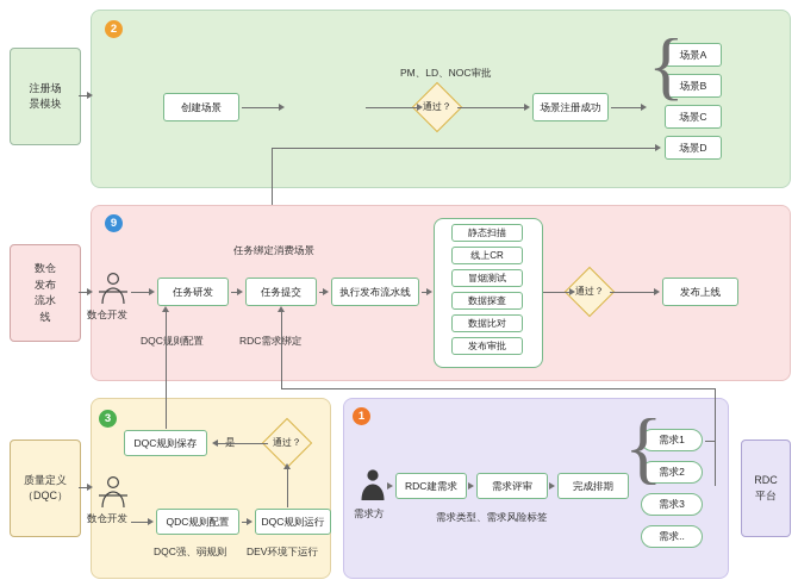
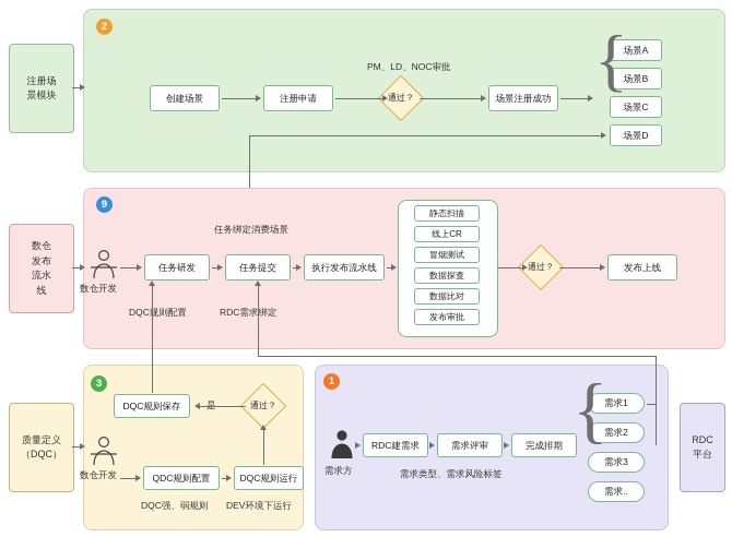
  注册场景模块
  2
  PM、LD、NOC审批
  创建场景
+ 注册申请
  场景注册成功
  通过？
  场景A
  场景B
  场景C
  场景D
  {
  数仓发布流水线
  9
  数仓开发
  任务绑定消费场景
  任务研发
  任务提交
  执行发布流水线
  DQC规则配置
  RDC需求绑定
  静态扫描
  线上CR
  冒烟测试
  数据探查
  数据比对
  发布审批
  通过？
  发布上线
  质量定义（DQC）
  3
  DQC规则保存
  通过？
  是
  数仓开发
  QDC规则配置
  DQC规则运行
  DQC强、弱规则
  DEV环境下运行
  RDC平台
  1
  需求方
  RDC建需求
  需求评审
  完成排期
  需求类型、需求风险标签
  需求1
  需求2
  需求3
  需求..
  {
